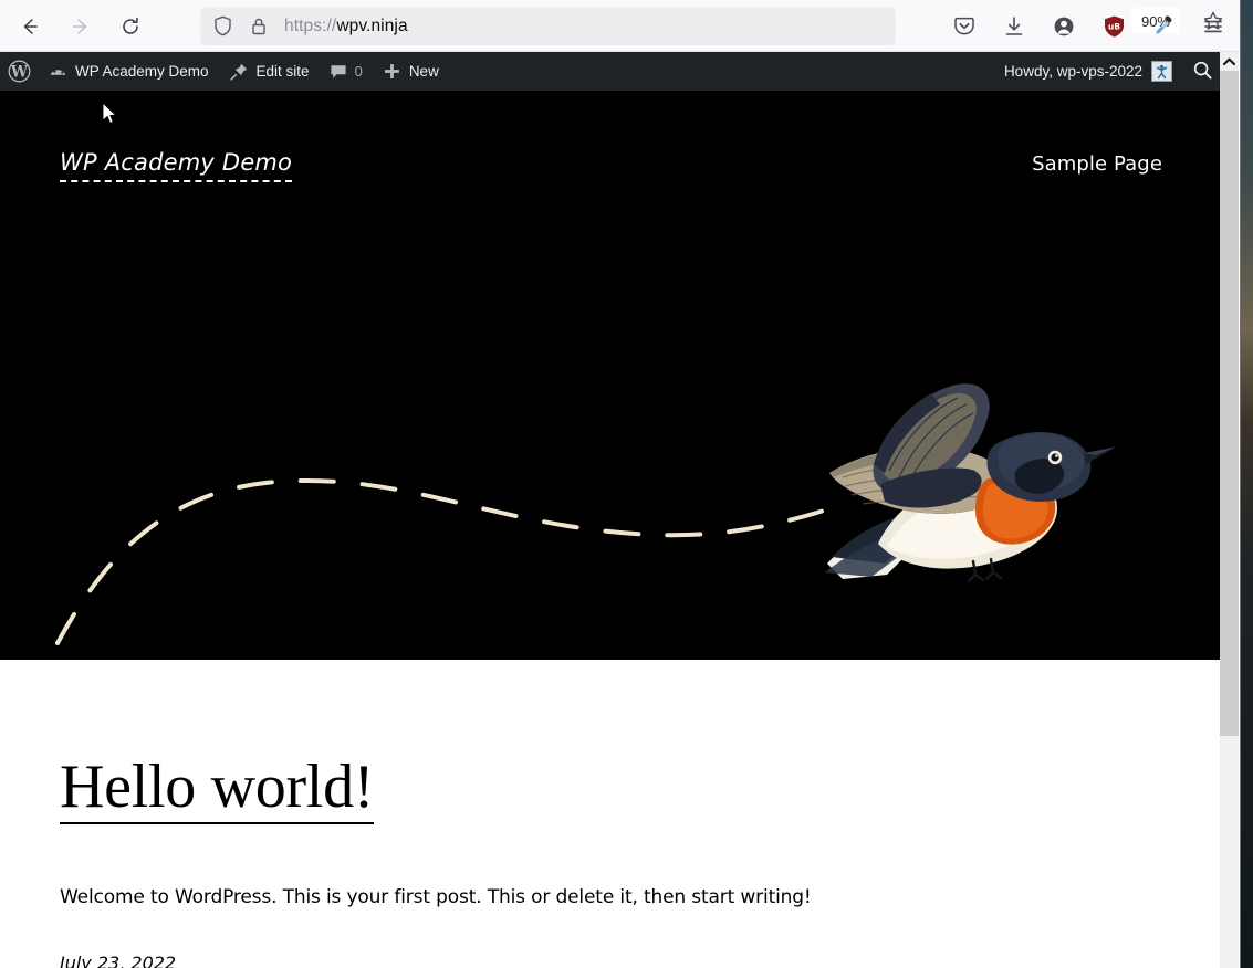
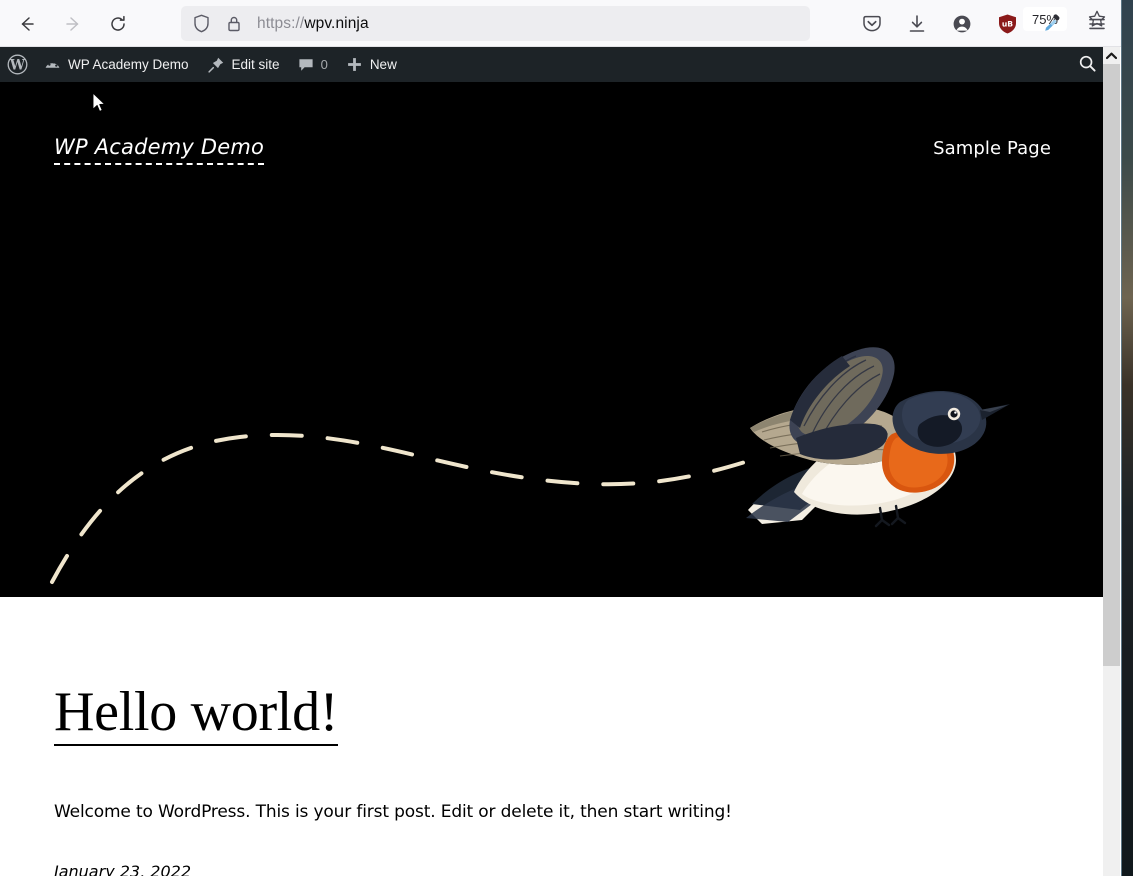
  https://wpv.ninja
- 90%
+ 75%
  uB
  W
  WP Academy Demo
  Edit site
  0
  New
- Howdy, wp-vps-2022
  WP Academy Demo
  Sample Page
  Hello world!
- Welcome to WordPress. This is your first post. This or delete it, then start writing!
+ Welcome to WordPress. This is your first post. Edit or delete it, then start writing!
- July 23, 2022
+ January 23, 2022
